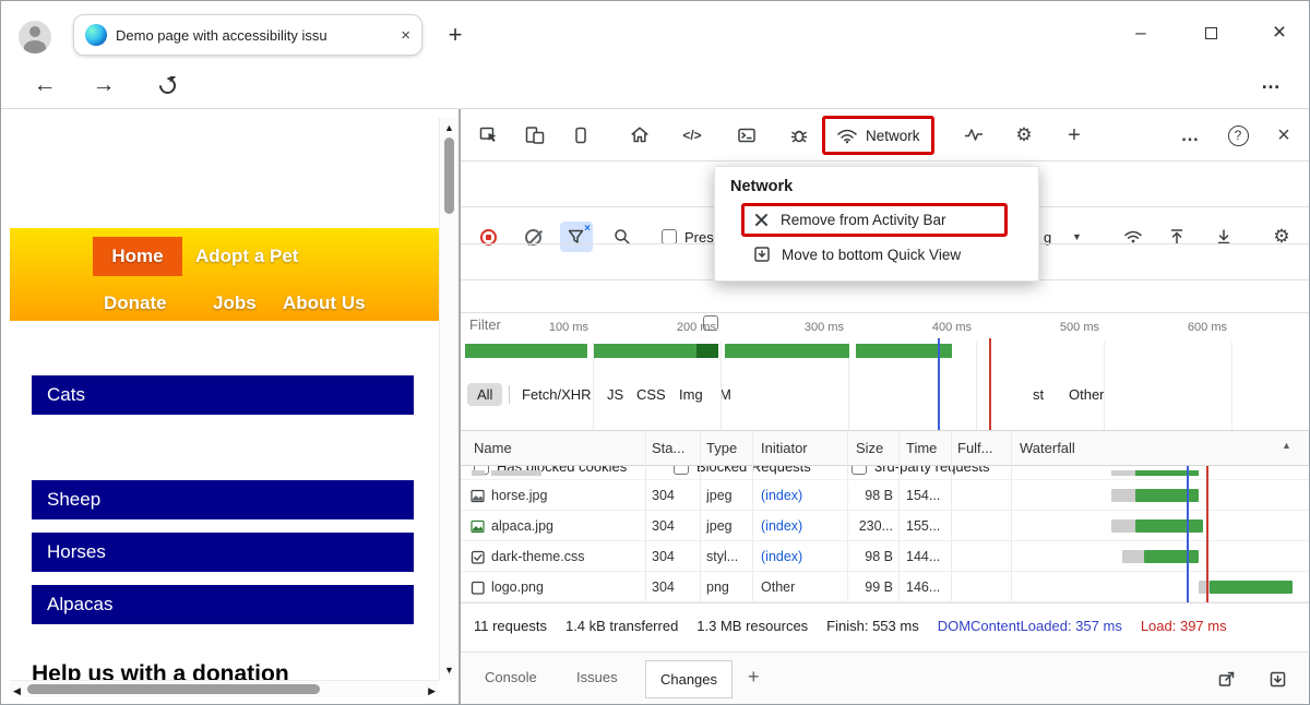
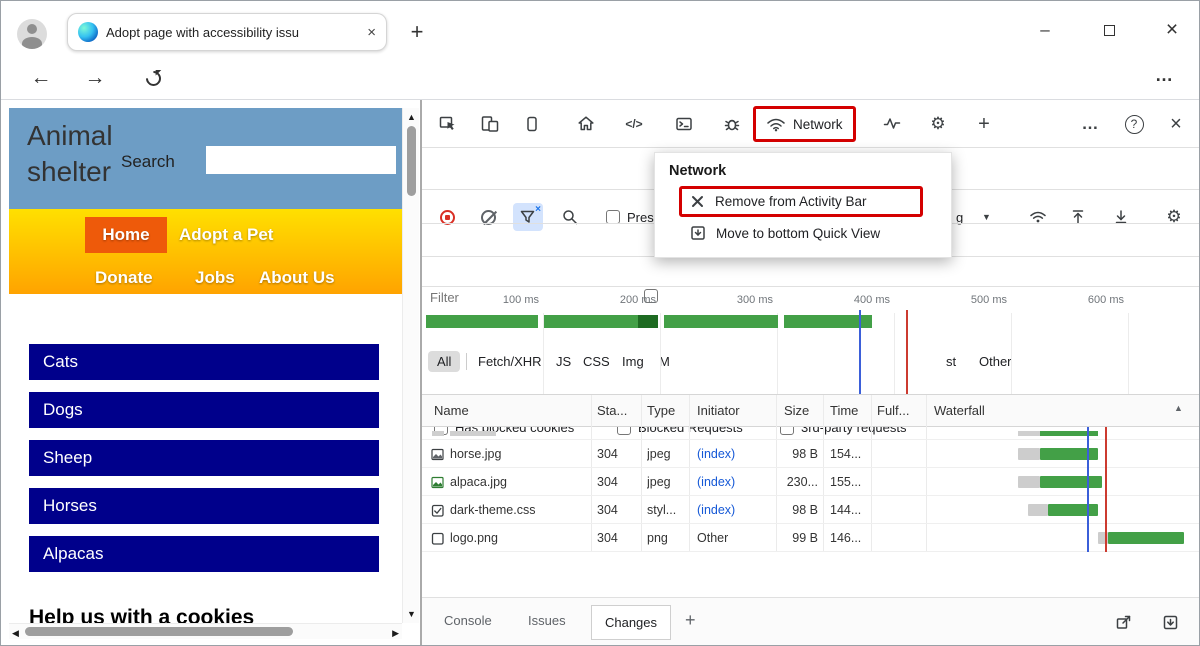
- Demo page with accessibility issu
+ Adopt page with accessibility issu
  ×
  +
  –
  ×
  ←
  →
  …
+ Animal shelter
+ Search
  Home
  Adopt a Pet
  Donate
  Jobs
  About Us
  Cats
+ Dogs
  Sheep
  Horses
  Alpacas
- Help us with a donation
+ Help us with a cookies
  ▲
  ▼
  ◀
  ▶
  </>
  Network
  ⚙
  +
  …
  ?
  ×
  ×
  Pres
  g
  ▼
  ⚙
  Filter
  All
  Fetch/XHR
  JS
  CSS
  Img
  M
  st
  Other
  Has blocked cookies
  Blocked Requests
  3rd-party reuests
  100 ms
  200 ms
  300 ms
  400 ms
  500 ms
  600 ms
  Name
  Sta...
  Type
  Initiator
  Size
  Time
  Fulf...
  Waterfall
  ▲
  horse.jpg
  304
  jpeg
  (index)
  98 B
  154...
  alpaca.jpg
  304
  jpeg
  (index)
  230...
  155...
  dark-theme.css
  304
  styl...
  (index)
  98 B
  144...
  logo.png
  304
  png
  Other
  99 B
  146...
- 11 requests
- 1.4 kB transferred
- 1.3 MB resources
- Finish: 553 ms
- DOMContentLoaded: 357 ms
- Load: 397 ms
  Console
  Issues
  Changes
  +
  Network
  Remove from Activity Bar
  Move to bottom Quick View
